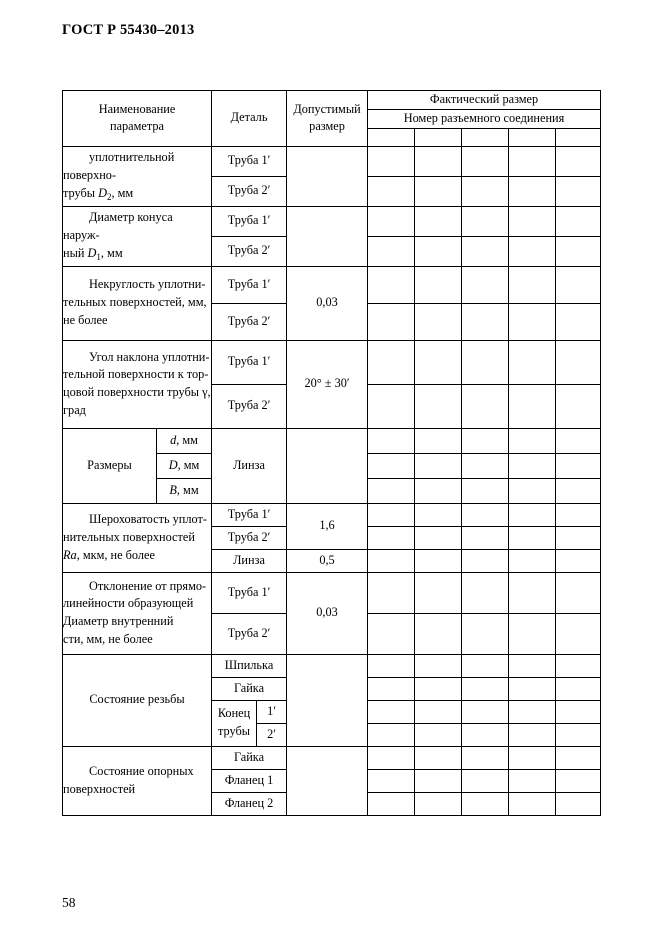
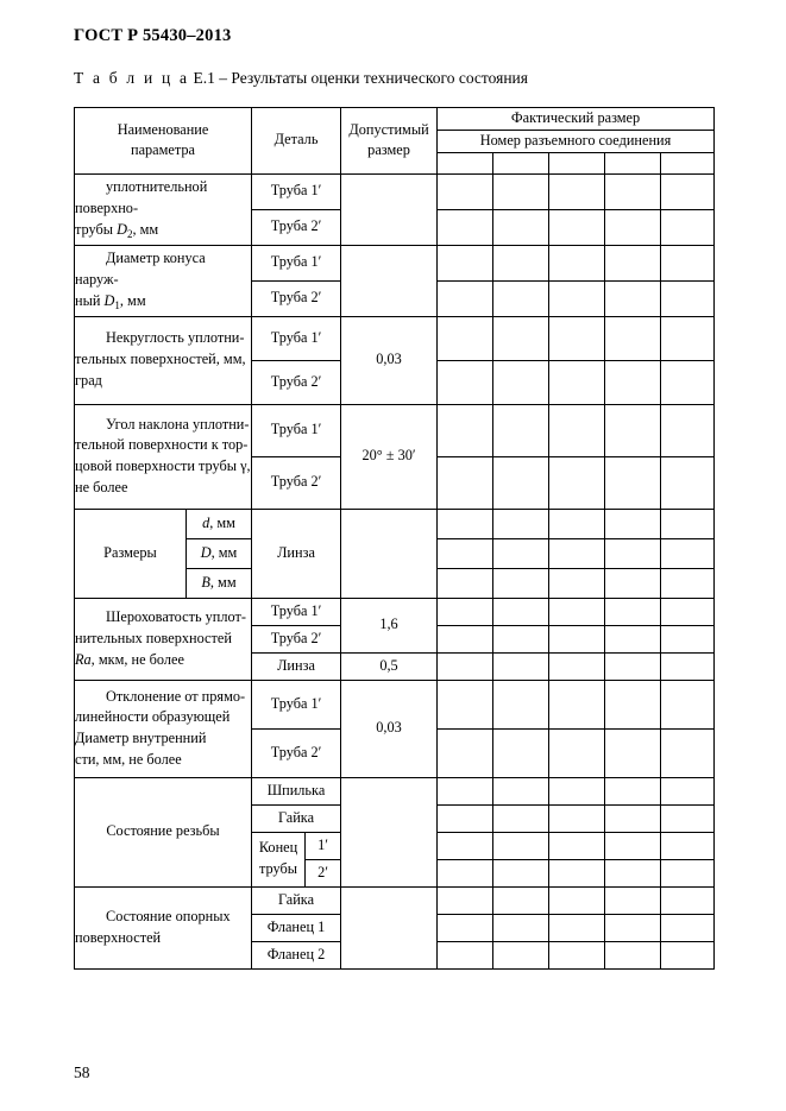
  ГОСТ Р 55430–2013
+ Т а б л и ц а Е.1 – Результаты оценки технического состояния
  Наименование параметра	Деталь	Допустимый размер	Фактический размер
  Номер разъемного соединения
  уплотнительной поверхно- трубы D2, мм	Труба 1′
  Труба 2′
  Диаметр конуса наруж- ный D1, мм	Труба 1′
  Труба 2′
- Некруглость уплотни- тельных поверхностей, мм, не более	Труба 1′	0,03
+ Некруглость уплотни- тельных поверхностей, мм, град	Труба 1′	0,03
  Труба 2′
- Угол наклона уплотни- тельной поверхности к тор- цовой поверхности трубы γ, град	Труба 1′	20° ± 30′
+ Угол наклона уплотни- тельной поверхности к тор- цовой поверхности трубы γ, не более	Труба 1′	20° ± 30′
  Труба 2′
  Размеры	d, мм	Линза
  D, мм
  B, мм
  Шероховатость уплот- нительных поверхностей Ra, мкм, не более	Труба 1′	1,6
  Труба 2′
  Линза	0,5
  Отклонение от прямо- линейности образующей Диаметр внутренний сти, мм, не более	Труба 1′	0,03
  Труба 2′
  Состояние резьбы	Шпилька
  Гайка
  Конец трубы	1′
  2′
  Состояние опорных поверхностей	Гайка
  Фланец 1
  Фланец 2
  58
